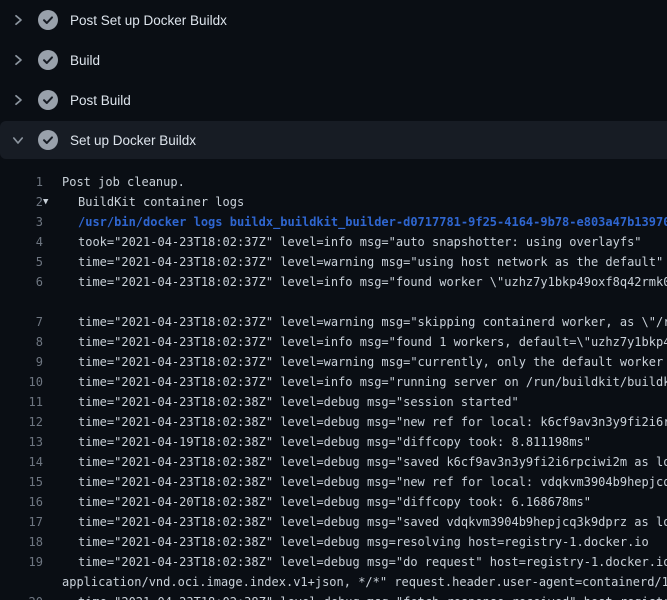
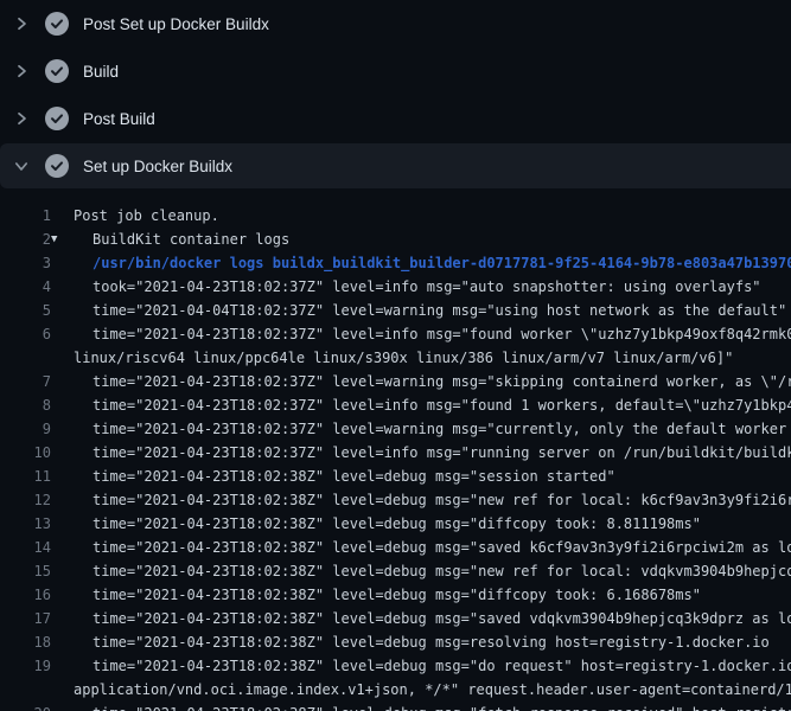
  Post Set up Docker Buildx
  Build
  Post Build
  Set up Docker Buildx
  1
  Post job cleanup.
  2
  ▼
  BuildKit container logs
  3
  /usr/bin/docker logs buildx_buildkit_builder-d0717781-9f25-4164-9b78-e803a47b1397
  4
  took="2021-04-23T18:02:37Z" level=info msg="auto snapshotter: using overlayfs"
  5
- time="2021-04-23T18:02:37Z" level=warning msg="using host network as the default"
+ time="2021-04-04T18:02:37Z" level=warning msg="using host network as the default"
  6
  time="2021-04-23T18:02:37Z" level=info msg="found worker \"uzhz7y1bkp49oxf8q42rmk
+ linux/riscv64 linux/ppc64le linux/s390x linux/386 linux/arm/v7 linux/arm/v6]"
  7
  time="2021-04-23T18:02:37Z" level=warning msg="skipping containerd worker, as \"/
  8
  time="2021-04-23T18:02:37Z" level=info msg="found 1 workers, default=\"uzhz7y1bkp
  9
  time="2021-04-23T18:02:37Z" level=warning msg="currently, only the default worker
  10
  time="2021-04-23T18:02:37Z" level=info msg="running server on /run/buildkit/build
  11
  time="2021-04-23T18:02:38Z" level=debug msg="session started"
  12
  time="2021-04-23T18:02:38Z" level=debug msg="new ref for local: k6cf9av3n3y9fi2i6
  13
- time="2021-04-19T18:02:38Z" level=debug msg="diffcopy took: 8.811198ms"
+ time="2021-04-23T18:02:38Z" level=debug msg="diffcopy took: 8.811198ms"
  14
  time="2021-04-23T18:02:38Z" level=debug msg="saved k6cf9av3n3y9fi2i6rpciwi2m as l
  15
  time="2021-04-23T18:02:38Z" level=debug msg="new ref for local: vdqkvm3904b9hepjc
  16
- time="2021-04-20T18:02:38Z" level=debug msg="diffcopy took: 6.168678ms"
+ time="2021-04-23T18:02:38Z" level=debug msg="diffcopy took: 6.168678ms"
  17
  time="2021-04-23T18:02:38Z" level=debug msg="saved vdqkvm3904b9hepjcq3k9dprz as l
  18
  time="2021-04-23T18:02:38Z" level=debug msg=resolving host=registry-1.docker.io
  19
  time="2021-04-23T18:02:38Z" level=debug msg="do request" host=registry-1.docker.i
  application/vnd.oci.image.index.v1+json, */*" request.header.user-agent=containerd/1
